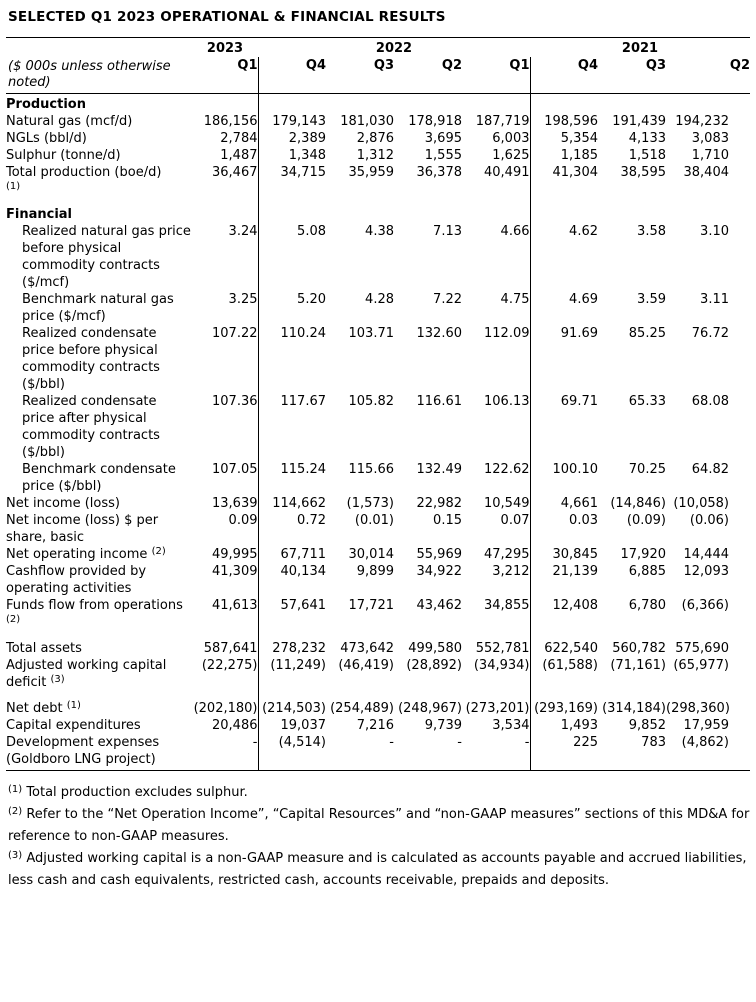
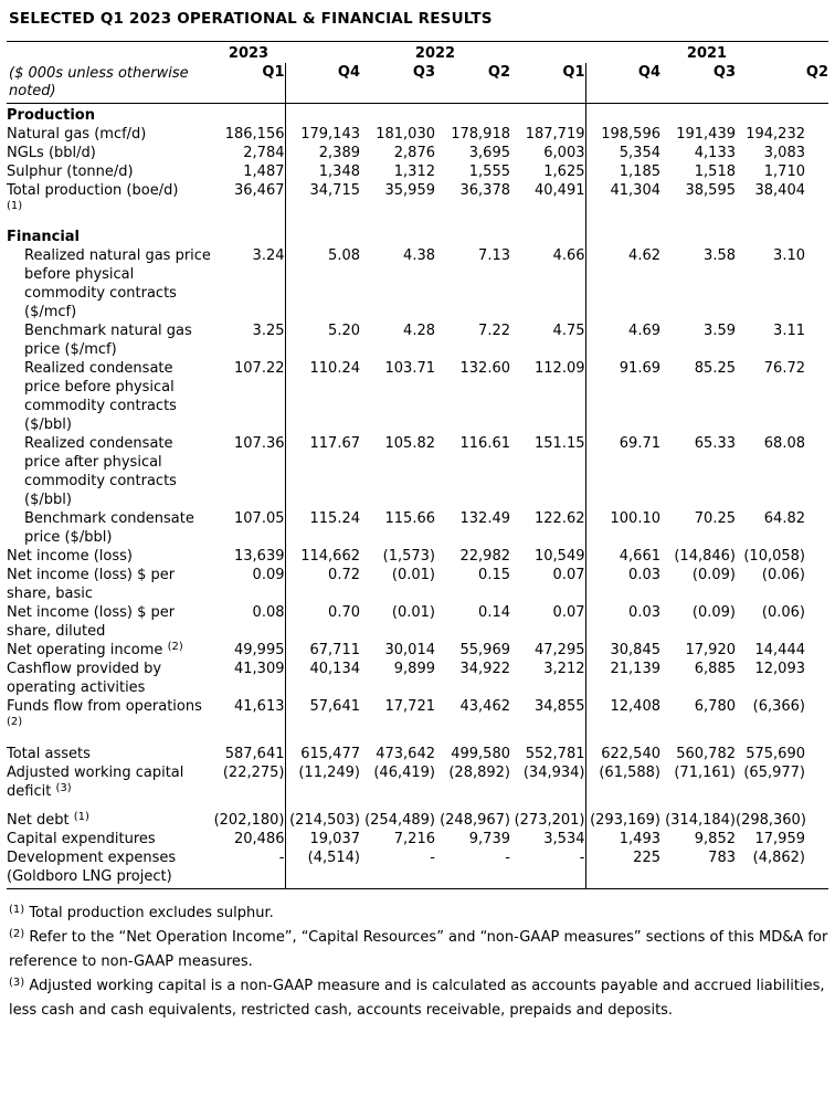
  SELECTED Q1 2023 OPERATIONAL & FINANCIAL RESULTS
  	2023	2022	2021
  ($ 000s unless otherwise noted)	Q1	Q4	Q3	Q2	Q1	Q4	Q3	Q2
  Production
  Natural gas (mcf/d)	186,156	179,143	181,030	178,918	187,719	198,596	191,439	194,232
  NGLs (bbl/d)	2,784	2,389	2,876	3,695	6,003	5,354	4,133	3,083
  Sulphur (tonne/d)	1,487	1,348	1,312	1,555	1,625	1,185	1,518	1,710
  Total production (boe/d)(1)	36,467	34,715	35,959	36,378	40,491	41,304	38,595	38,404
  Financial
  Realized natural gas price before physical commodity contracts ($/mcf)	3.24	5.08	4.38	7.13	4.66	4.62	3.58	3.10
  Benchmark natural gas price ($/mcf)	3.25	5.20	4.28	7.22	4.75	4.69	3.59	3.11
  Realized condensate price before physical commodity contracts ($/bbl)	107.22	110.24	103.71	132.60	112.09	91.69	85.25	76.72
- Realized condensate price after physical commodity contracts ($/bbl)	107.36	117.67	105.82	116.61	106.13	69.71	65.33	68.08
+ Realized condensate price after physical commodity contracts ($/bbl)	107.36	117.67	105.82	116.61	151.15	69.71	65.33	68.08
  Benchmark condensate price ($/bbl)	107.05	115.24	115.66	132.49	122.62	100.10	70.25	64.82
  Net income (loss)	13,639	114,662	(1,573)	22,982	10,549	4,661	(14,846)	(10,058)
  Net income (loss) $ per share, basic	0.09	0.72	(0.01)	0.15	0.07	0.03	(0.09)	(0.06)
+ Net income (loss) $ per share, diluted	0.08	0.70	(0.01)	0.14	0.07	0.03	(0.09)	(0.06)
  Net operating income (2)	49,995	67,711	30,014	55,969	47,295	30,845	17,920	14,444
  Cashflow provided by operating activities	41,309	40,134	9,899	34,922	3,212	21,139	6,885	12,093
  Funds flow from operations(2)	41,613	57,641	17,721	43,462	34,855	12,408	6,780	(6,366)
- Total assets	587,641	278,232	473,642	499,580	552,781	622,540	560,782	575,690
+ Total assets	587,641	615,477	473,642	499,580	552,781	622,540	560,782	575,690
  Adjusted working capital deficit (3)	(22,275)	(11,249)	(46,419)	(28,892)	(34,934)	(61,588)	(71,161)	(65,977)
  Net debt (1)	(202,180)	(214,503)	(254,489)	(248,967)	(273,201)	(293,169)	(314,184)	(298,360)
  Capital expenditures	20,486	19,037	7,216	9,739	3,534	1,493	9,852	17,959
  Development expenses (Goldboro LNG project)	-	(4,514)	-	-	-	225	783	(4,862)
  (1) Total production excludes sulphur.
  (2) Refer to the “Net Operation Income”, “Capital Resources” and “non-GAAP measures” sections of this MD&A for reference to non-GAAP measures.
  (3) Adjusted working capital is a non-GAAP measure and is calculated as accounts payable and accrued liabilities, less cash and cash equivalents, restricted cash, accounts receivable, prepaids and deposits.
